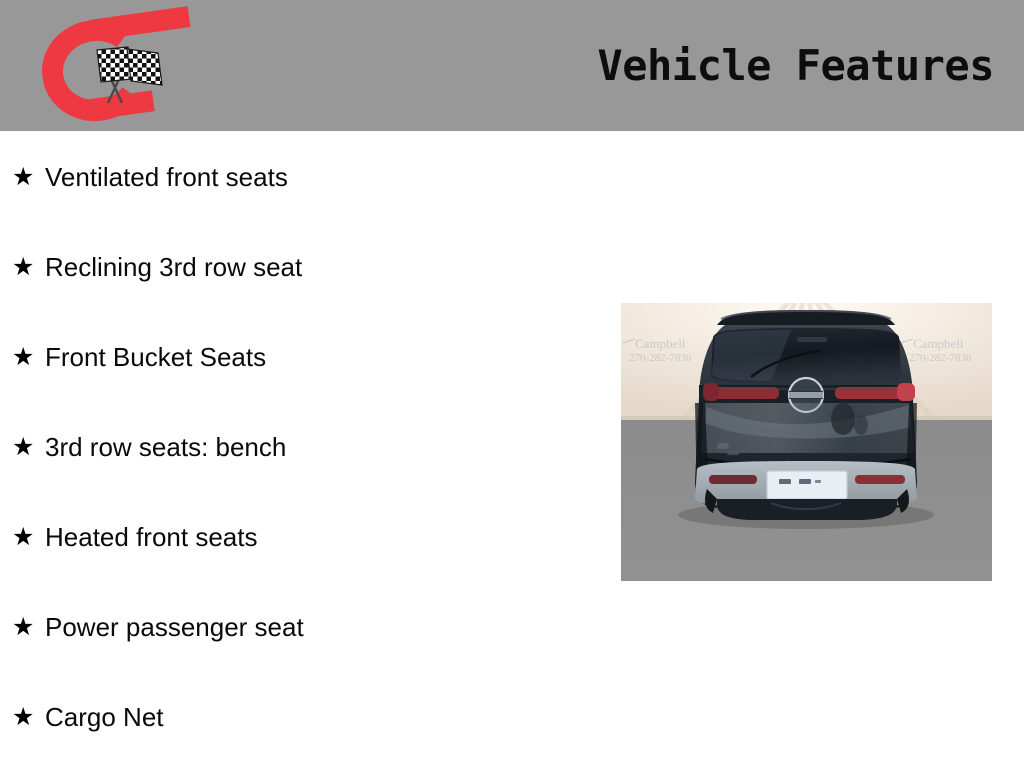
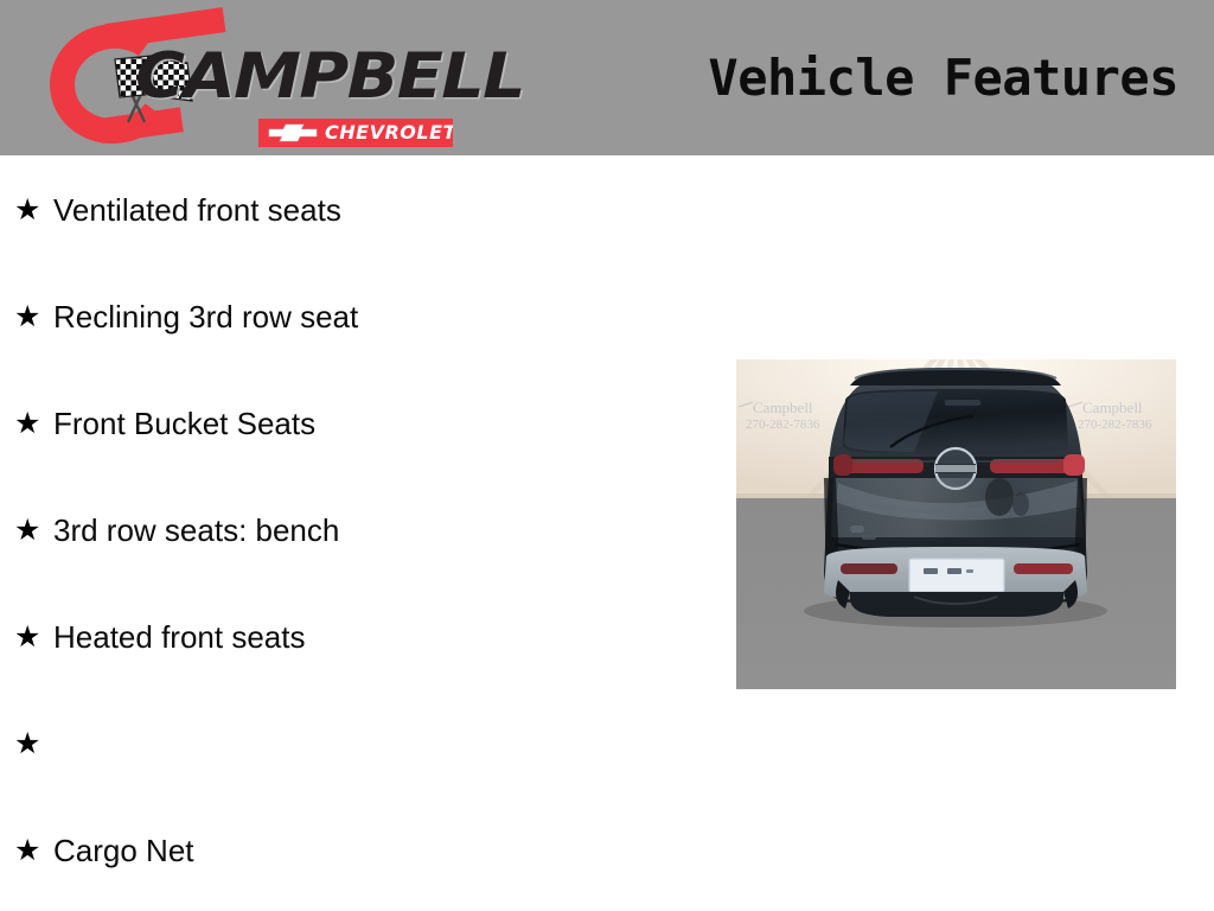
+ CAMPBELL
+ CHEVROLET
  Vehicle Features
  ★
  Ventilated front seats
  ★
  Reclining 3rd row seat
  ★
  Front Bucket Seats
  ★
  3rd row seats: bench
  ★
  Heated front seats
  ★
- Power passenger seat
  ★
  Cargo Net
  Campbell
  270-282-7836
  Campbell
  270-282-7836
